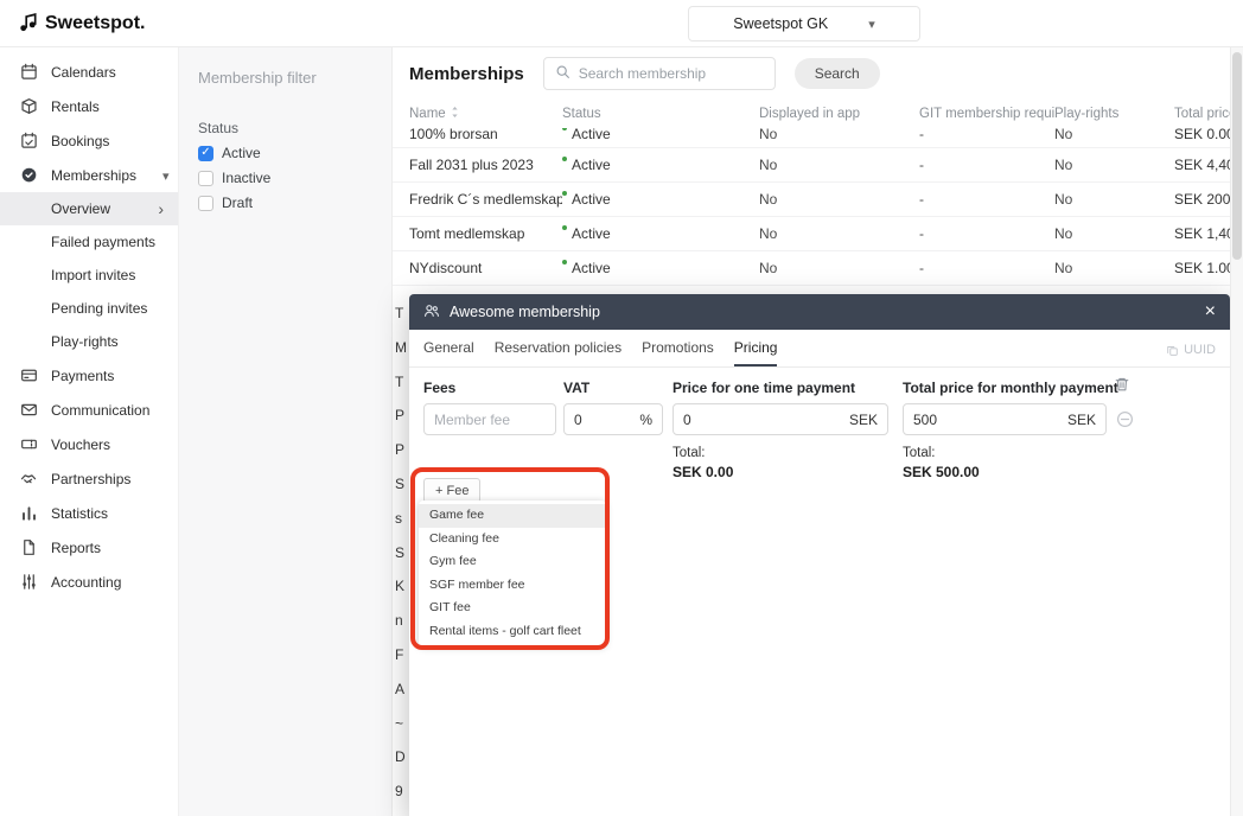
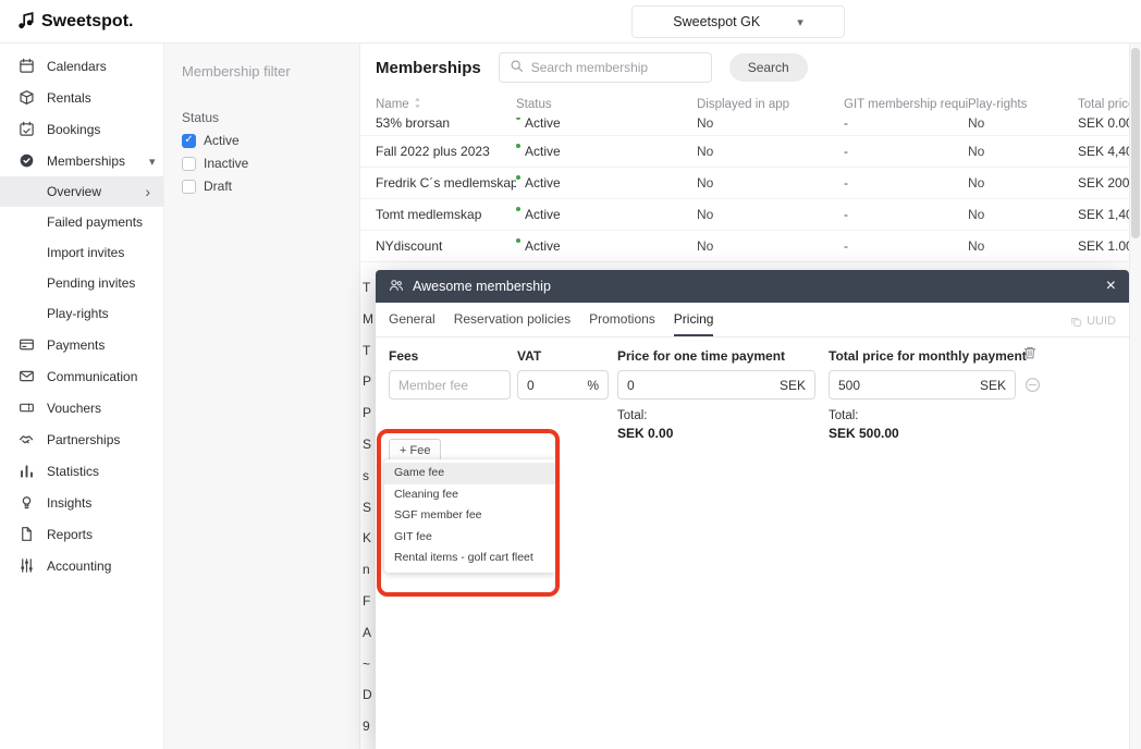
  Sweetspot.
  Sweetspot GK
  Calendars
  Rentals
  Bookings
  Memberships
  Overview
  Failed payments
  Import invites
  Pending invites
  Play-rights
  Payments
  Communication
  Vouchers
  Partnerships
  Statistics
+ Insights
  Reports
  Accounting
  Membership filter
  Status
  Active
  Inactive
  Draft
  Memberships
  Search membership
  Search
  Name
  Status
  Displayed in app
  GIT membership requi
  Play-rights
  Total pric
- 100% brorsan
+ 53% brorsan
  Active
  No
  -
  No
  SEK 0.0
- Fall 2031 plus 2023
+ Fall 2022 plus 2023
  Active
  No
  -
  No
  Fredrik C´s medlemskap
  Active
  No
  -
  No
  Tomt medlemskap
  Active
  No
  -
  No
  NYdiscount
  Active
  No
  -
  No
  SEK 1.0
  T
  M
  T
  P
  P
  S
  s
  S
  K
  n
  F
  A
  ~
  D
  9
  Awesome membership
  General
  Reservation policies
  Promotions
  Pricing
  UUID
  Fees
  VAT
  Price for one time payment
  Total price for monthly payment
  Member fee
  0
  %
  0
  SEK
  500
  SEK
  Total:
  SEK 0.00
  Total:
  SEK 500.00
  + Fee
  Game fee
  Cleaning fee
- Gym fee
  SGF member fee
  GIT fee
  Rental items - golf cart fleet
